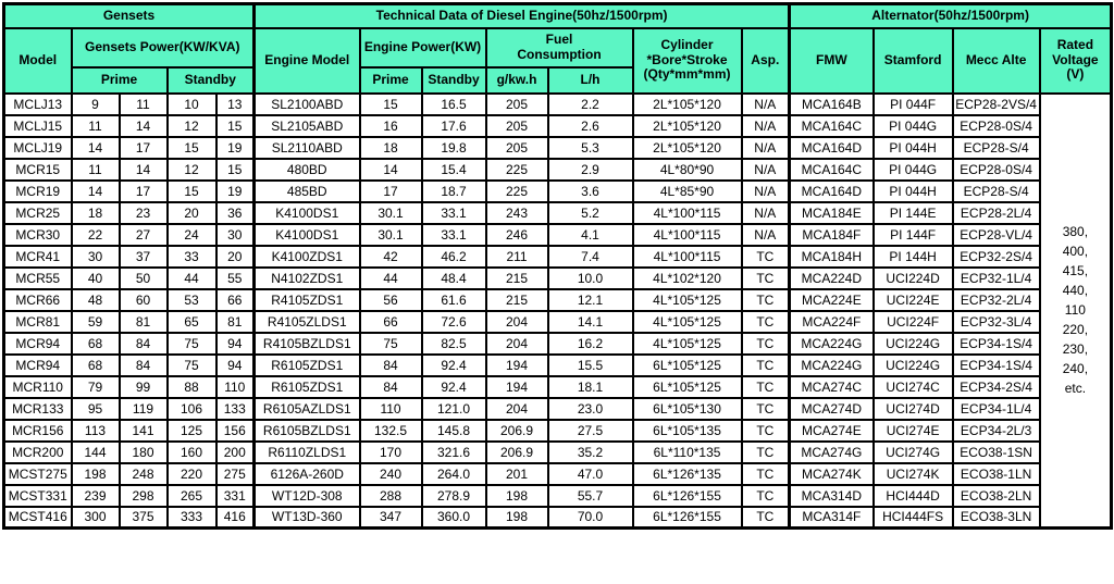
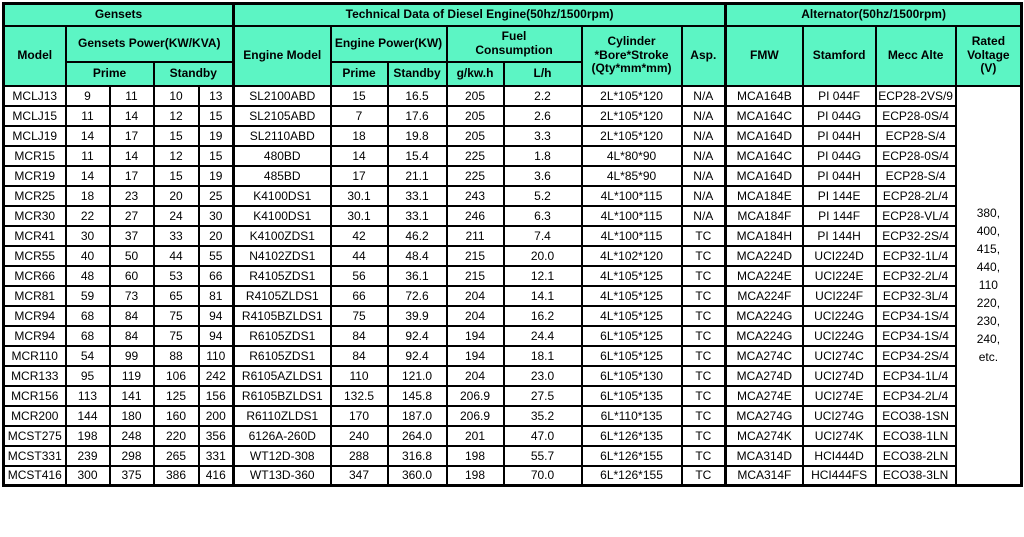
  Gensets	Technical Data of Diesel Engine(50hz/1500rpm)	Alternator(50hz/1500rpm)
  Model	Gensets Power(KW/KVA)	Engine Model	Engine Power(KW)	Fuel Consumption	Cylinder *Bore*Stroke (Qty*mm*mm)	Asp.	FMW	Stamford	Mecc Alte	Rated Voltage (V)
  Prime	Standby	Prime	Standby	g/kw.h	L/h
- MCLJ13	9	11	10	13	SL2100ABD	15	16.5	205	2.2	2L*105*120	N/A	MCA164B	PI 044F	ECP28-2VS/4	380,400,415,440,110220,230,240,etc.
+ MCLJ13	9	11	10	13	SL2100ABD	15	16.5	205	2.2	2L*105*120	N/A	MCA164B	PI 044F	ECP28-2VS/9	380,400,415,440,110220,230,240,etc.
- MCLJ15	11	14	12	15	SL2105ABD	16	17.6	205	2.6	2L*105*120	N/A	MCA164C	PI 044G	ECP28-0S/4
+ MCLJ15	11	14	12	15	SL2105ABD	7	17.6	205	2.6	2L*105*120	N/A	MCA164C	PI 044G	ECP28-0S/4
- MCLJ19	14	17	15	19	SL2110ABD	18	19.8	205	5.3	2L*105*120	N/A	MCA164D	PI 044H	ECP28-S/4
+ MCLJ19	14	17	15	19	SL2110ABD	18	19.8	205	3.3	2L*105*120	N/A	MCA164D	PI 044H	ECP28-S/4
- MCR15	11	14	12	15	480BD	14	15.4	225	2.9	4L*80*90	N/A	MCA164C	PI 044G	ECP28-0S/4
+ MCR15	11	14	12	15	480BD	14	15.4	225	1.8	4L*80*90	N/A	MCA164C	PI 044G	ECP28-0S/4
- MCR19	14	17	15	19	485BD	17	18.7	225	3.6	4L*85*90	N/A	MCA164D	PI 044H	ECP28-S/4
+ MCR19	14	17	15	19	485BD	17	21.1	225	3.6	4L*85*90	N/A	MCA164D	PI 044H	ECP28-S/4
- MCR25	18	23	20	36	K4100DS1	30.1	33.1	243	5.2	4L*100*115	N/A	MCA184E	PI 144E	ECP28-2L/4
+ MCR25	18	23	20	25	K4100DS1	30.1	33.1	243	5.2	4L*100*115	N/A	MCA184E	PI 144E	ECP28-2L/4
- MCR30	22	27	24	30	K4100DS1	30.1	33.1	246	4.1	4L*100*115	N/A	MCA184F	PI 144F	ECP28-VL/4
+ MCR30	22	27	24	30	K4100DS1	30.1	33.1	246	6.3	4L*100*115	N/A	MCA184F	PI 144F	ECP28-VL/4
  MCR41	30	37	33	20	K4100ZDS1	42	46.2	211	7.4	4L*100*115	TC	MCA184H	PI 144H	ECP32-2S/4
- MCR55	40	50	44	55	N4102ZDS1	44	48.4	215	10.0	4L*102*120	TC	MCA224D	UCI224D	ECP32-1L/4
+ MCR55	40	50	44	55	N4102ZDS1	44	48.4	215	20.0	4L*102*120	TC	MCA224D	UCI224D	ECP32-1L/4
- MCR66	48	60	53	66	R4105ZDS1	56	61.6	215	12.1	4L*105*125	TC	MCA224E	UCI224E	ECP32-2L/4
+ MCR66	48	60	53	66	R4105ZDS1	56	36.1	215	12.1	4L*105*125	TC	MCA224E	UCI224E	ECP32-2L/4
- MCR81	59	81	65	81	R4105ZLDS1	66	72.6	204	14.1	4L*105*125	TC	MCA224F	UCI224F	ECP32-3L/4
+ MCR81	59	73	65	81	R4105ZLDS1	66	72.6	204	14.1	4L*105*125	TC	MCA224F	UCI224F	ECP32-3L/4
- MCR94	68	84	75	94	R4105BZLDS1	75	82.5	204	16.2	4L*105*125	TC	MCA224G	UCI224G	ECP34-1S/4
+ MCR94	68	84	75	94	R4105BZLDS1	75	39.9	204	16.2	4L*105*125	TC	MCA224G	UCI224G	ECP34-1S/4
- MCR94	68	84	75	94	R6105ZDS1	84	92.4	194	15.5	6L*105*125	TC	MCA224G	UCI224G	ECP34-1S/4
+ MCR94	68	84	75	94	R6105ZDS1	84	92.4	194	24.4	6L*105*125	TC	MCA224G	UCI224G	ECP34-1S/4
- MCR110	79	99	88	110	R6105ZDS1	84	92.4	194	18.1	6L*105*125	TC	MCA274C	UCI274C	ECP34-2S/4
+ MCR110	54	99	88	110	R6105ZDS1	84	92.4	194	18.1	6L*105*125	TC	MCA274C	UCI274C	ECP34-2S/4
- MCR133	95	119	106	133	R6105AZLDS1	110	121.0	204	23.0	6L*105*130	TC	MCA274D	UCI274D	ECP34-1L/4
+ MCR133	95	119	106	242	R6105AZLDS1	110	121.0	204	23.0	6L*105*130	TC	MCA274D	UCI274D	ECP34-1L/4
- MCR156	113	141	125	156	R6105BZLDS1	132.5	145.8	206.9	27.5	6L*105*135	TC	MCA274E	UCI274E	ECP34-2L/3
+ MCR156	113	141	125	156	R6105BZLDS1	132.5	145.8	206.9	27.5	6L*105*135	TC	MCA274E	UCI274E	ECP34-2L/4
- MCR200	144	180	160	200	R6110ZLDS1	170	321.6	206.9	35.2	6L*110*135	TC	MCA274G	UCI274G	ECO38-1SN
+ MCR200	144	180	160	200	R6110ZLDS1	170	187.0	206.9	35.2	6L*110*135	TC	MCA274G	UCI274G	ECO38-1SN
- MCST275	198	248	220	275	6126A-260D	240	264.0	201	47.0	6L*126*135	TC	MCA274K	UCI274K	ECO38-1LN
+ MCST275	198	248	220	356	6126A-260D	240	264.0	201	47.0	6L*126*135	TC	MCA274K	UCI274K	ECO38-1LN
- MCST331	239	298	265	331	WT12D-308	288	278.9	198	55.7	6L*126*155	TC	MCA314D	HCI444D	ECO38-2LN
+ MCST331	239	298	265	331	WT12D-308	288	316.8	198	55.7	6L*126*155	TC	MCA314D	HCI444D	ECO38-2LN
- MCST416	300	375	333	416	WT13D-360	347	360.0	198	70.0	6L*126*155	TC	MCA314F	HCI444FS	ECO38-3LN
+ MCST416	300	375	386	416	WT13D-360	347	360.0	198	70.0	6L*126*155	TC	MCA314F	HCI444FS	ECO38-3LN
